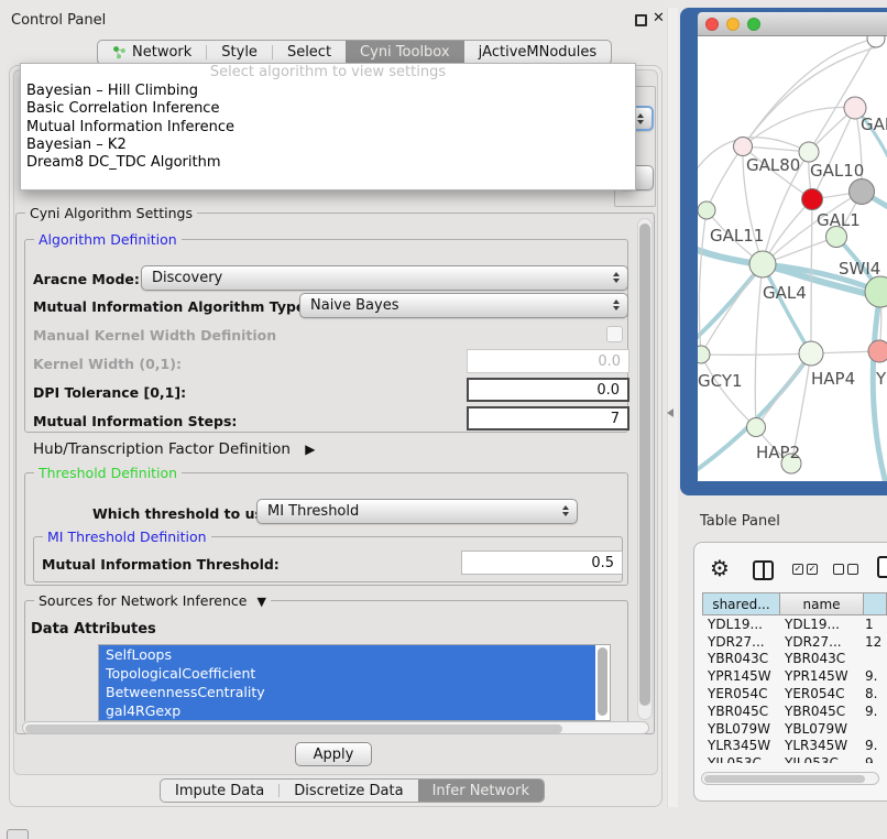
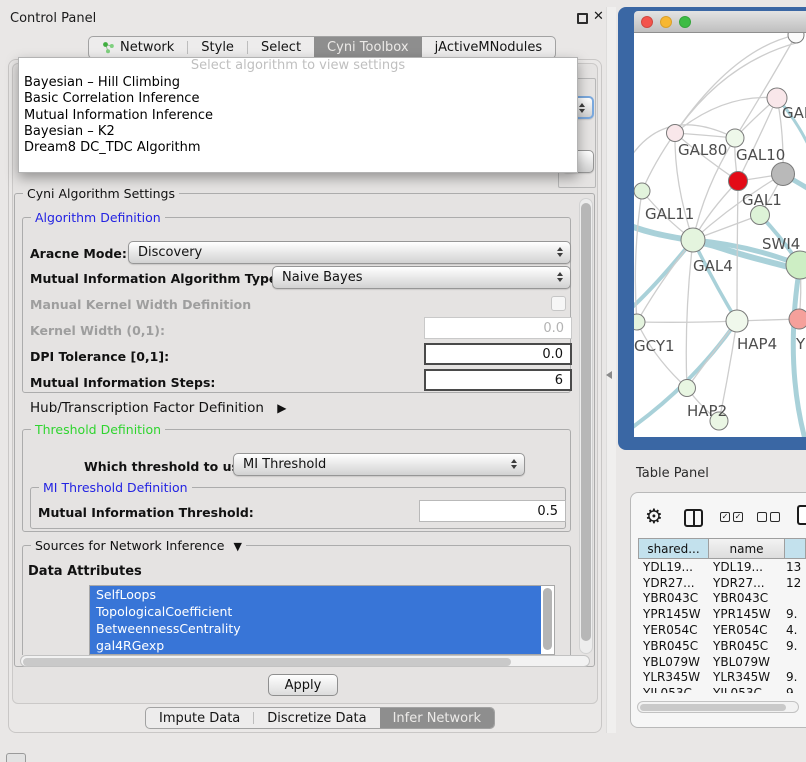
  Control Panel
  ✕
  Network
  Style
  Select
  Cyni Toolbox
  jActiveMNodules
  Select algorithm to view settings
  Bayesian – Hill Climbing
  Basic Correlation Inference
  Mutual Information Inference
  Bayesian – K2
  Dream8 DC_TDC Algorithm
  Cyni Algorithm Settings
  Algorithm Definition
  Aracne Mode:
  Discovery
  Mutual Information Algorithm Typ
  Naive Bayes
  Manual Kernel Width Definition
  Kernel Width (0,1):
  0.0
  DPI Tolerance [0,1]:
  0.0
  Mutual Information Steps:
- 7
+ 6
  Hub/Transcription Factor Definition ▶
  Threshold Definition
  Which threshold to u
  MI Threshold
  MI Threshold Definition
  Mutual Information Threshold:
  0.5
  Sources for Network Inference ▼
  Data Attributes
  SelfLoops
  TopologicalCoefficient
  BetweennessCentrality
  gal4RGexp
  Apply
  Impute Data
  Discretize Data
  Infer Network
  GAL80
  GAL10
  GAL1
  GAL11
  SWI4
  GAL4
  GCY1
  HAP4
  Y
  HAP2
  Table Panel
  ⚙
  ✓ ✓
  shared...
  name
  YDL19...
  YDL19...
- 1
+ 13
  YDR27...
  YDR27...
  12
  YBR043C
  YBR043C
  YPR145W
  YPR145W
  9.
  YER054C
  YER054C
- 8.
+ 4.
  YBR045C
  YBR045C
  9.
  YBL079W
  YBL079W
  YLR345W
  YLR345W
  9.
